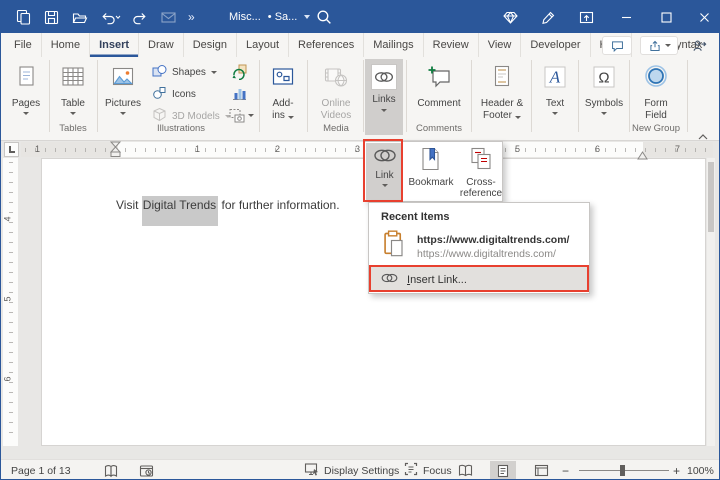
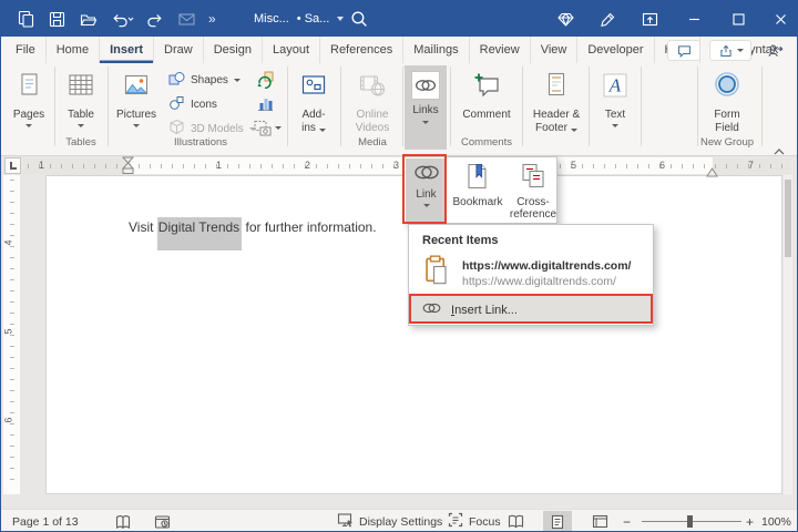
  »
  Misc...
  • Sa...
  File
  Home
  Insert
  Draw
  Design
  Layout
  References
  Mailings
  Review
  View
  Developer
  Pages
  Table
  Tables
  Pictures
  Shapes
  Icons
  3D Models
  Illustrations
  Add-
  ins
  Online
  Videos
  Media
  Links
  Comment
  Comments
  Header &
  Footer
  A
  Text
- Ω
- Symbols
  Form
  Field
  New Group
  1
  1
  2
  3
  5
  6
  7
  Visit Digital Trends for further information.
  Link
  Bookmark
  Cross-
  reference
  Recent Items
  https://www.digitaltrends.com/
  https://www.digitaltrends.com/
  Insert Link...
  Page 1 of 13
  Display Settings
  Focus
  −
  +
  100%
